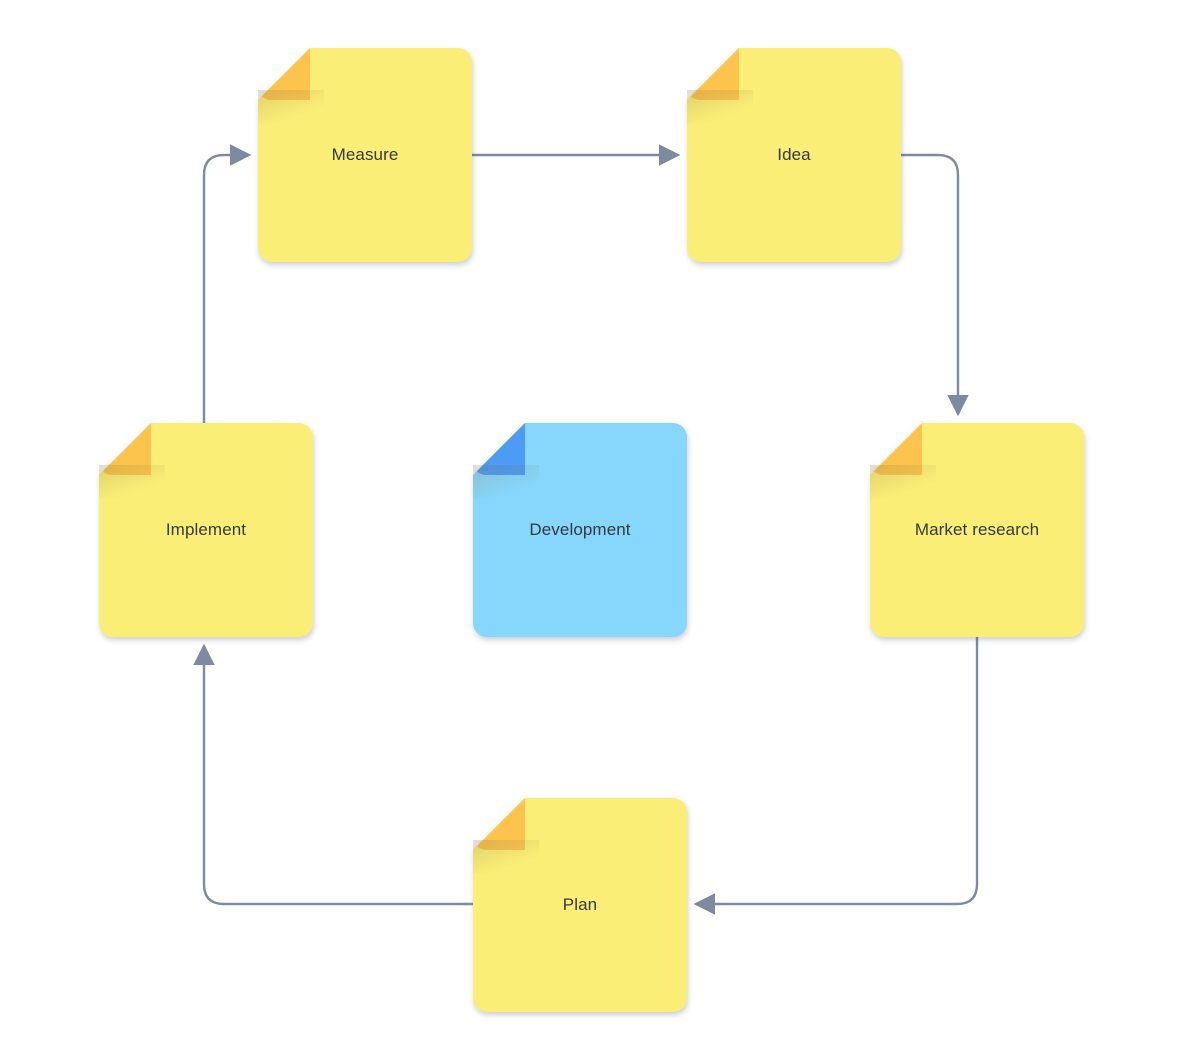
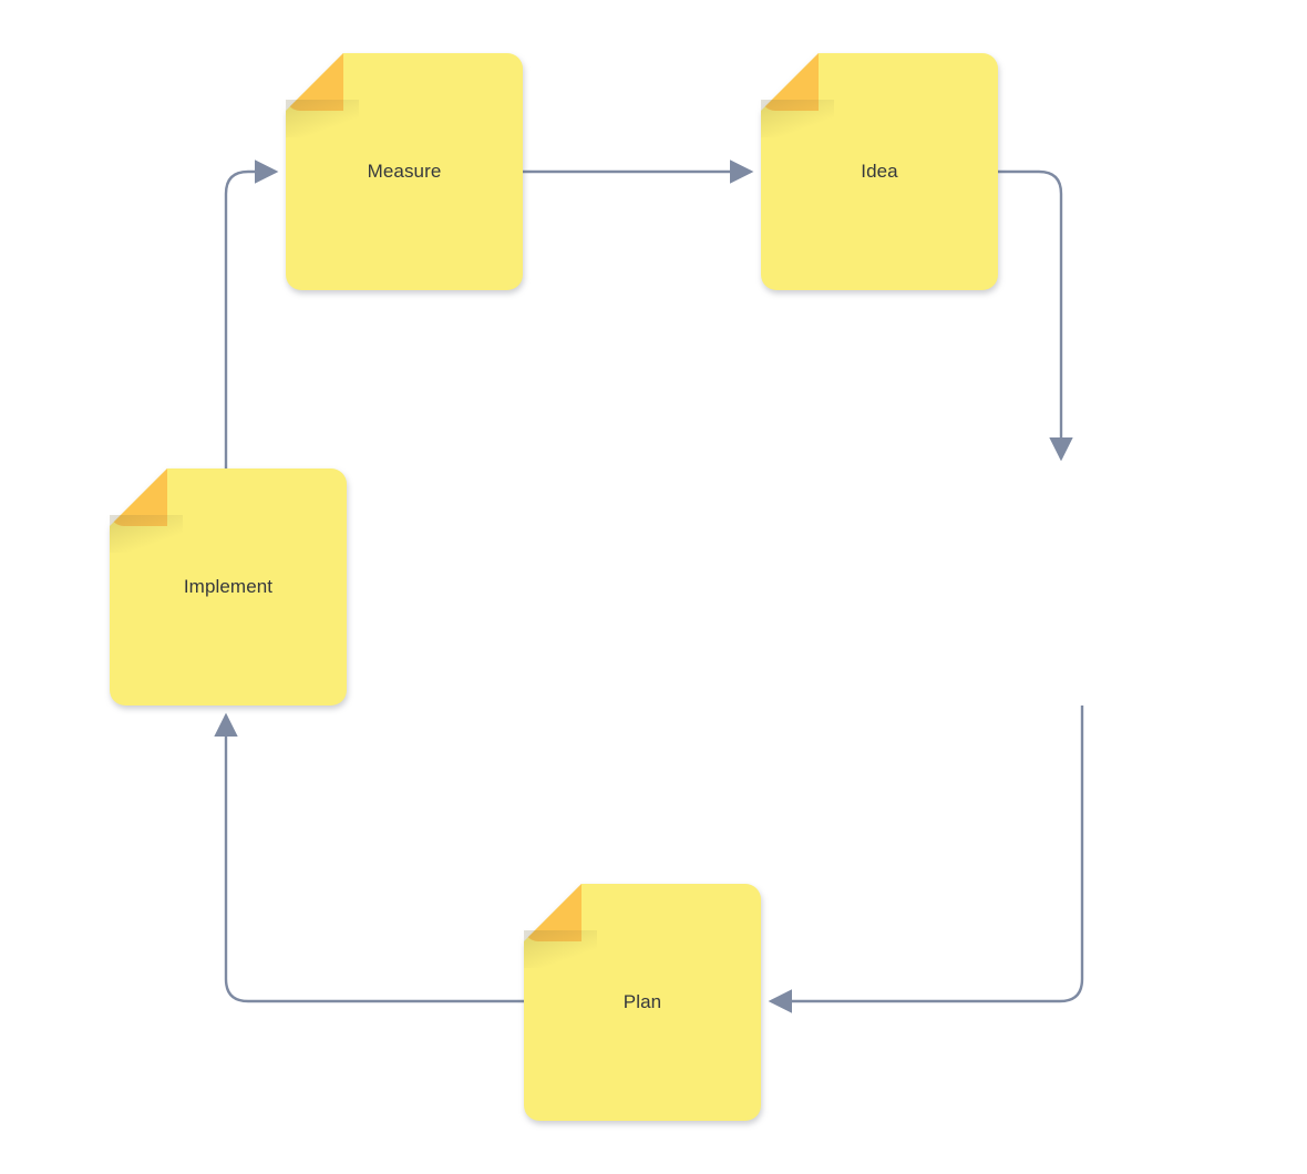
  Measure
  Idea
  Implement
- Development
- Market research
  Plan
